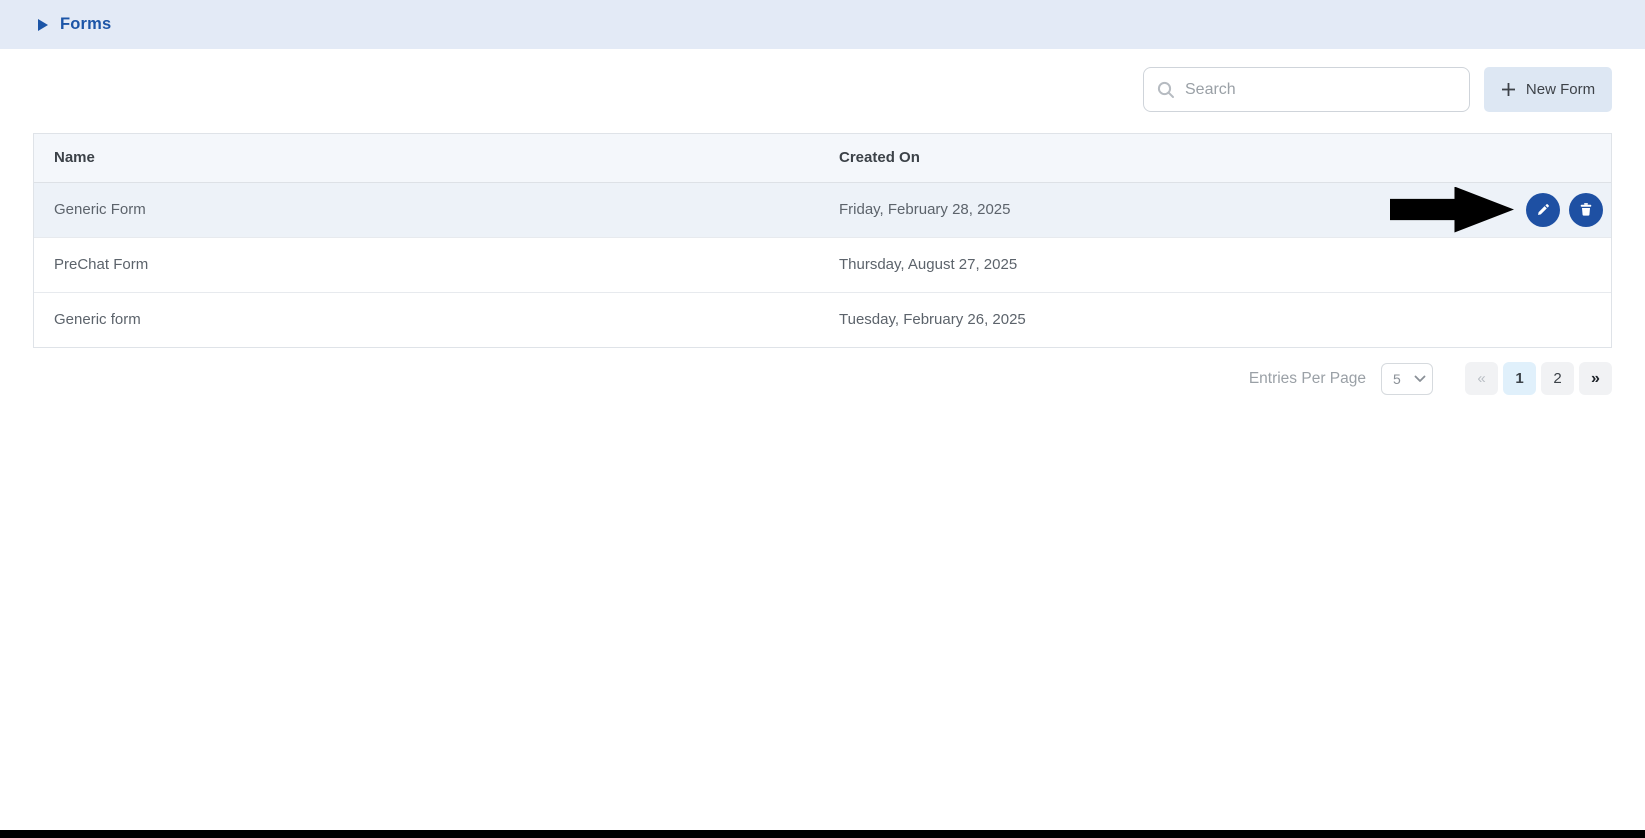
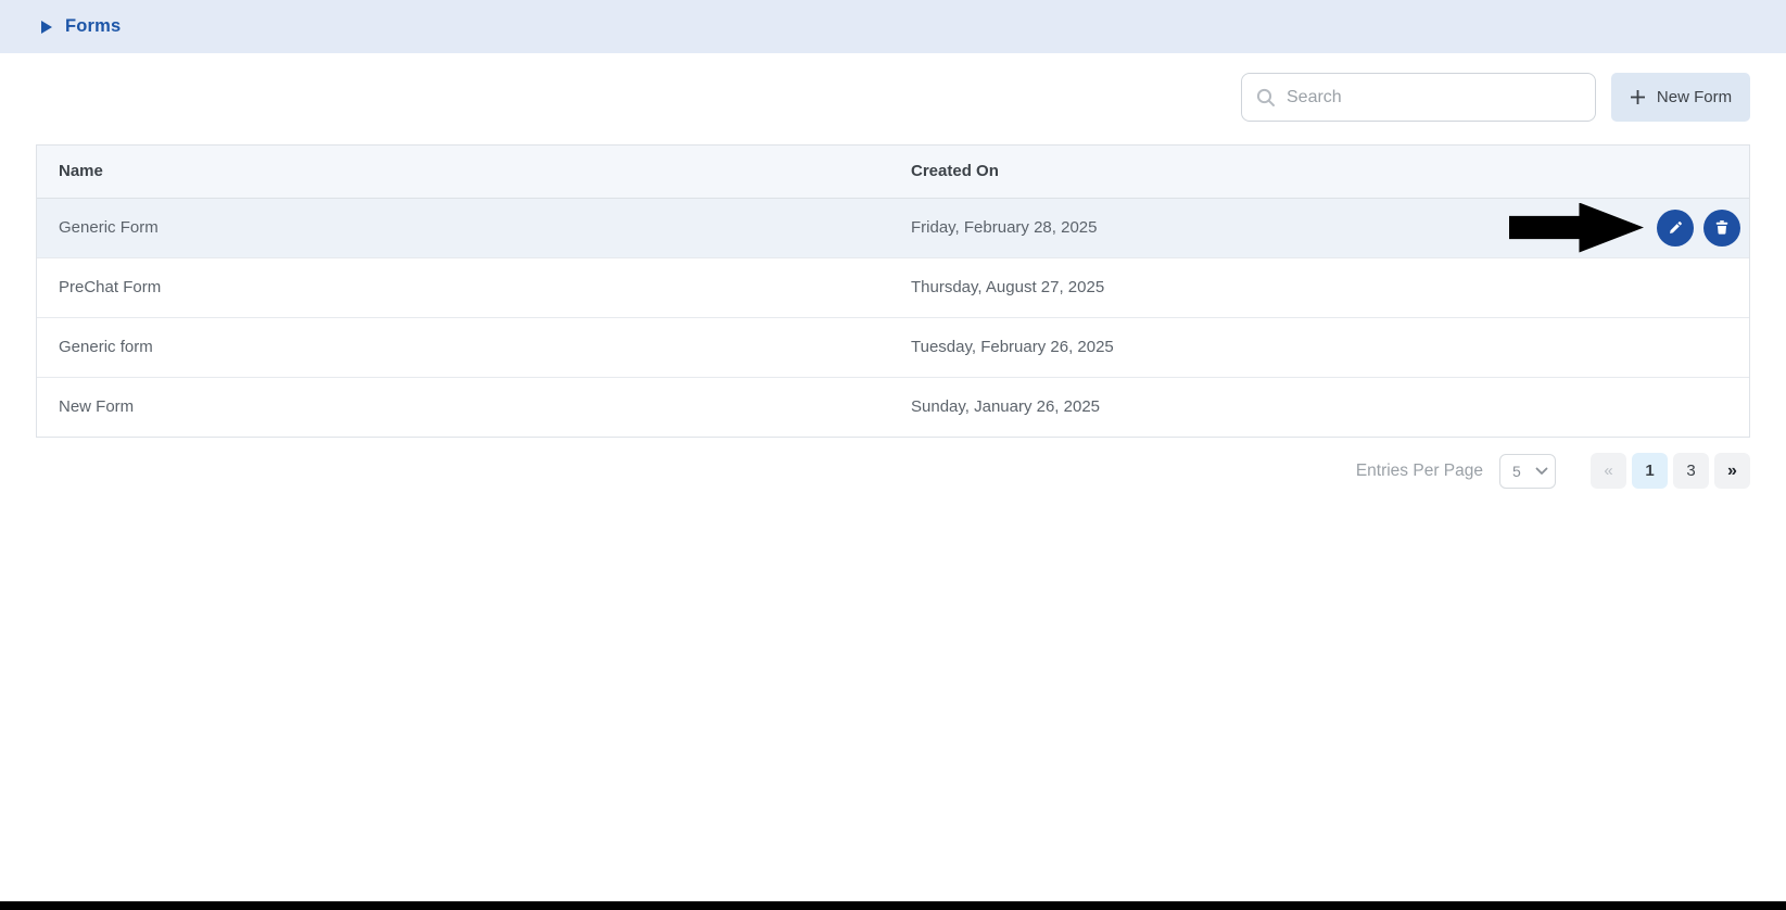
  Forms
  Search
  New Form
  Name	Created On
  Generic Form	Friday, February 28, 2025
  PreChat Form	Thursday, August 27, 2025
  Generic form	Tuesday, February 26, 2025
+ New Form	Sunday, January 26, 2025
  Entries Per Page
  5
  «
  1
- 2
+ 3
  »
